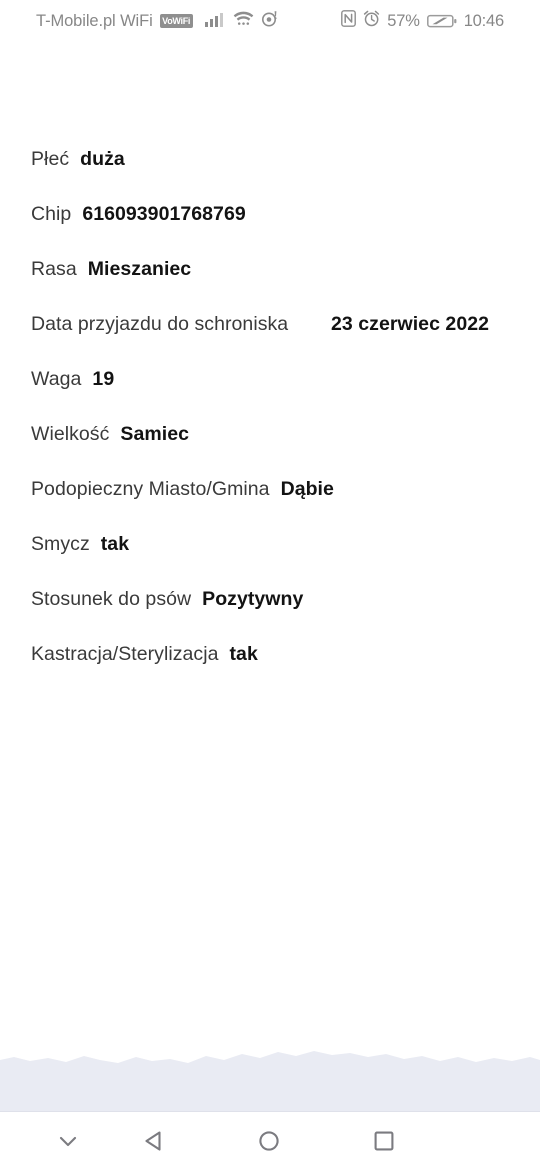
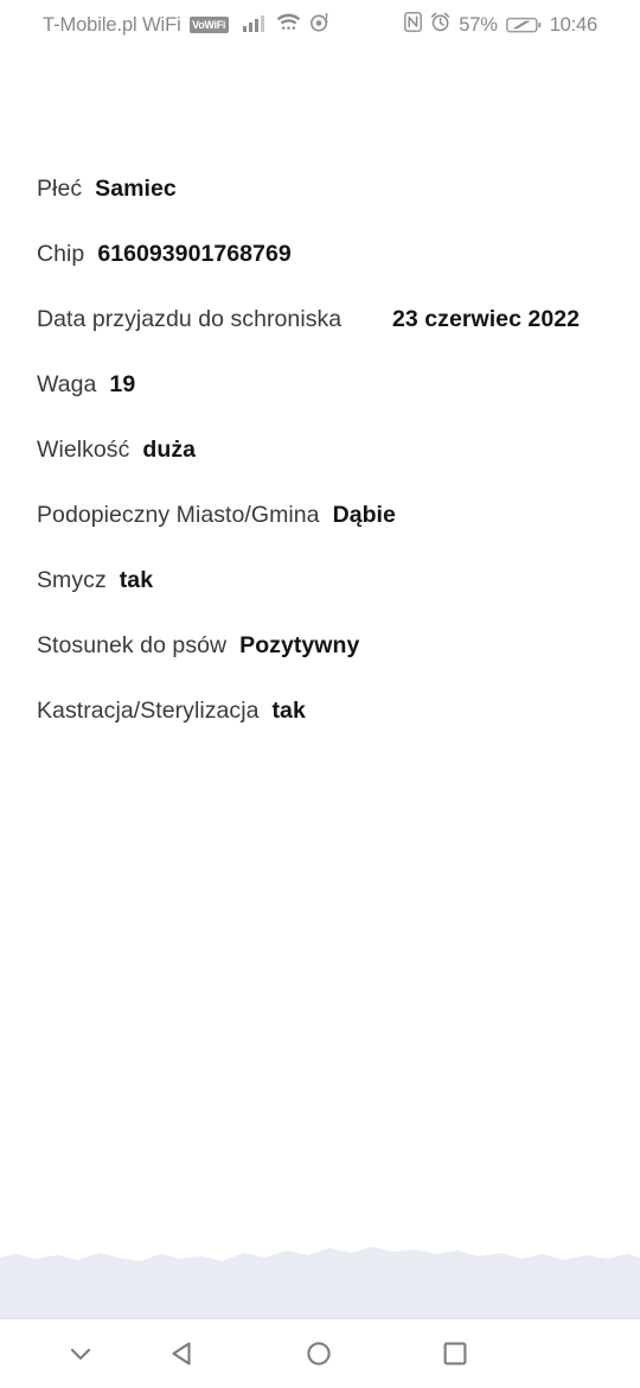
  T-Mobile.pl WiFi
  VoWiFi
  57%
  10:46
  Płeć
- duża
+ Samiec
  Chip
  616093901768769
- Rasa
- Mieszaniec
  Data przyjazdu do schroniska
  23 czerwiec 2022
  Waga
  19
  Wielkość
- Samiec
+ duża
  Podopieczny Miasto/Gmina
  Dąbie
  Smycz
  tak
  Stosunek do psów
  Pozytywny
  Kastracja/Sterylizacja
  tak
